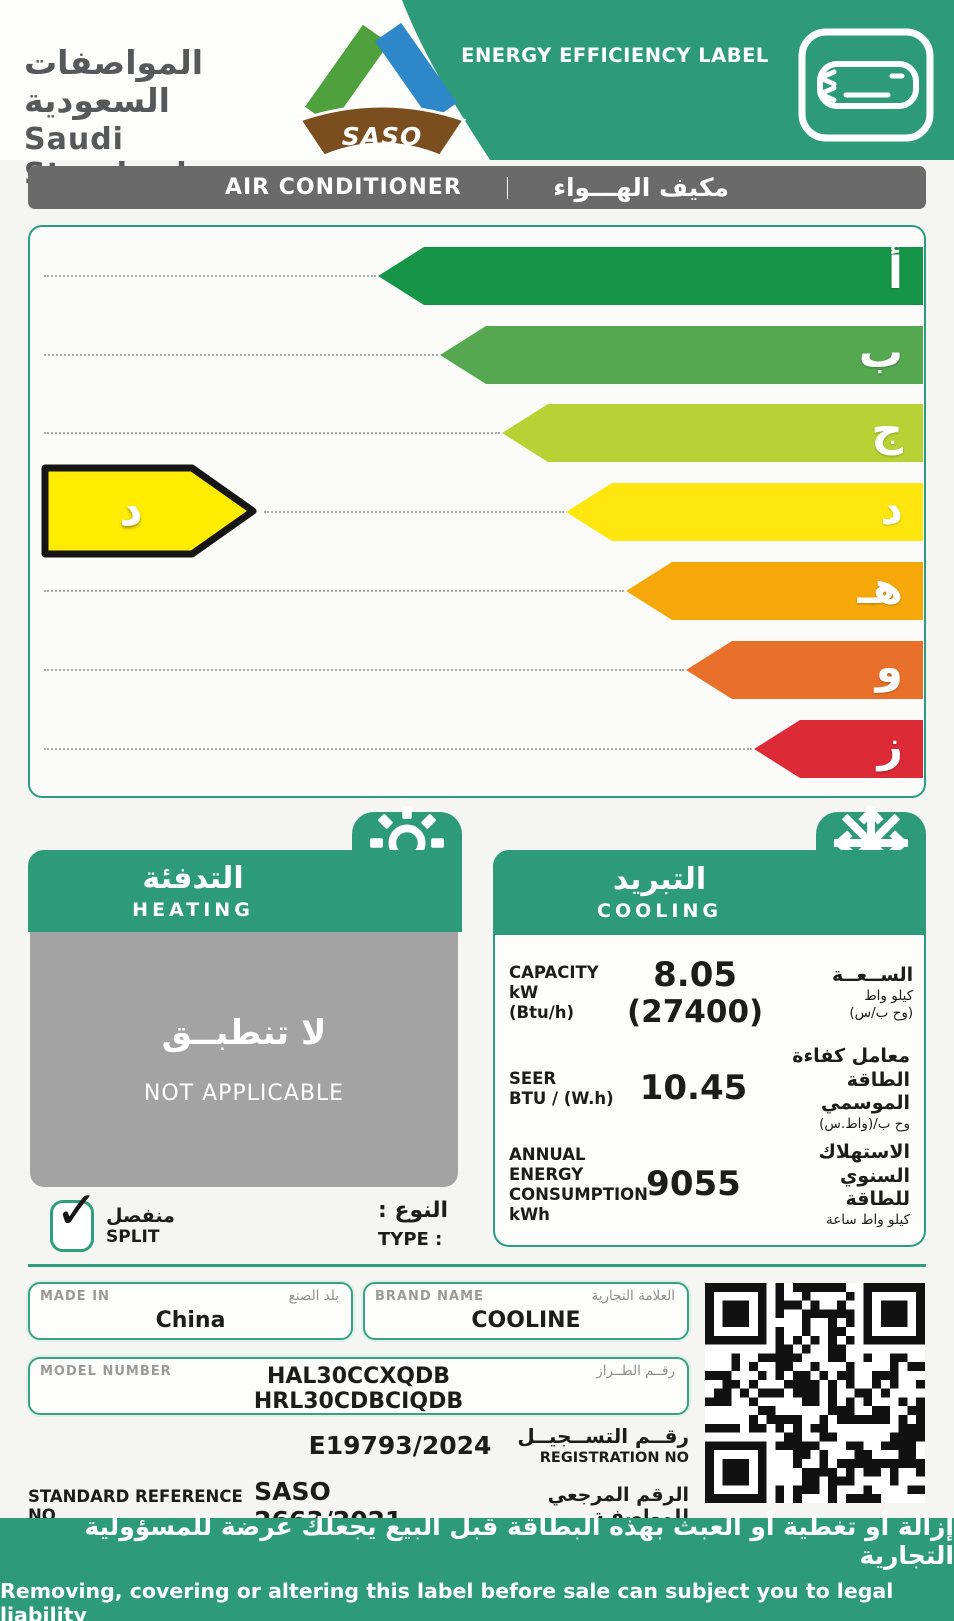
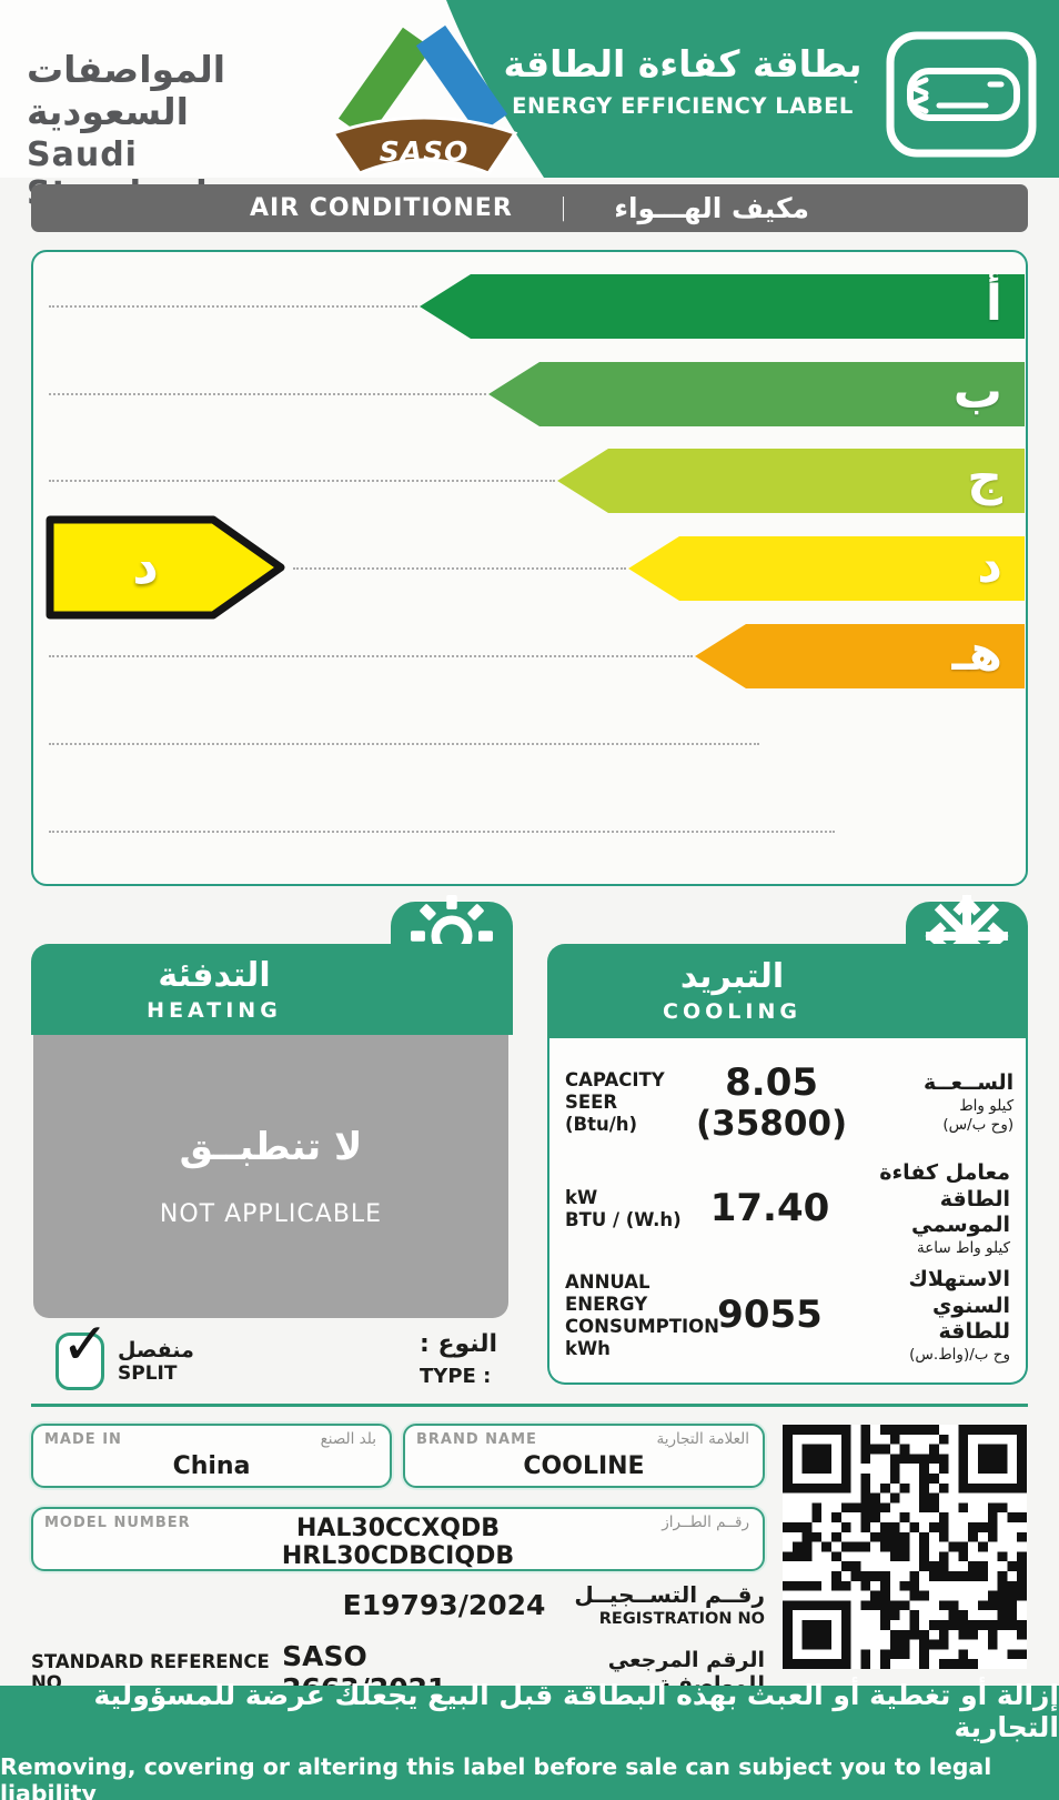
  المواصفات السعودية
  SASO
+ بطاقة كفاءة الطاقة
  ENERGY EFFICIENCY LABEL
  AIR CONDITIONER
  |
  مكيف الهـــواء
  أ
  ب
  ج
  د
  هـ
- و
- ز
  د
  التدفئة
  HEATING
  لا تنطبــق
  NOT APPLICABLE
  التبريد
  COOLING
  CAPACITY
- kW
+ SEER
  (Btu/h)
  8.05
- (27400)
+ (35800)
  الســعــة
  كيلو واط
  (وح ب/س)
- SEER
+ kW
  BTU / (W.h)
- 10.45
+ 17.40
  معامل كفاءة الطاقة الموسمي
- وح ب/(واط.س)
+ كيلو واط ساعة
  ANNUAL ENERGY
  CONSUMPTI
  kWh
  9055
  الاستهلاك السنوي
  للطاقة
- كيلو واط ساعة
+ وح ب/(واط.س)
  ✓
  منفصل
  SPLIT
  النوع :
  TYPE :
  MADE IN
  بلد الصنع
  China
  BRAND NAME
  العلامة التجارية
  COOLINE
  MODEL NUMBER
  رقــم الطــراز
  HAL30CCXQDB
  HRL30CDBCIQDB
  E19793/2024
  رقــم التســجيــل
  REGISTRATION NO
  STANDARD REFERENCE NO
  الرقم المرجعي للمواصفـة
  إزالة أو تغطية أو العبث بهذه البطاقة قبل البيع يجعلك عرضة للمسؤولية التجارية
  Removing, covering or altering this label before sale can subject you to legal liability
